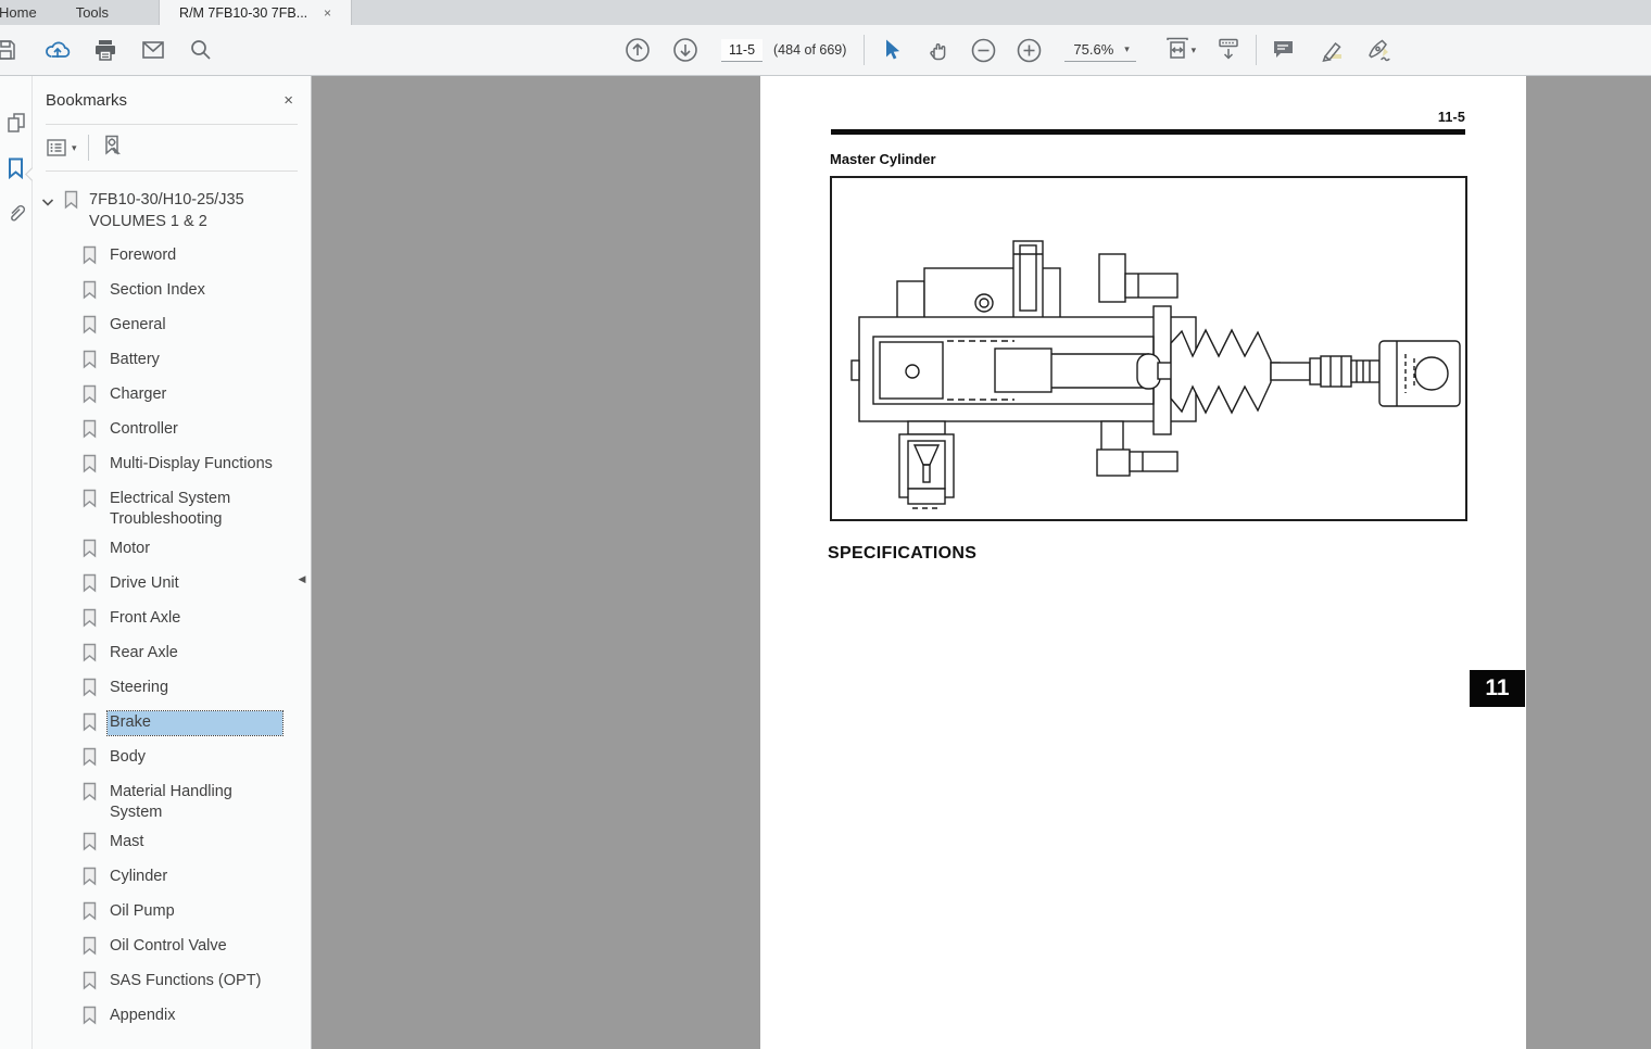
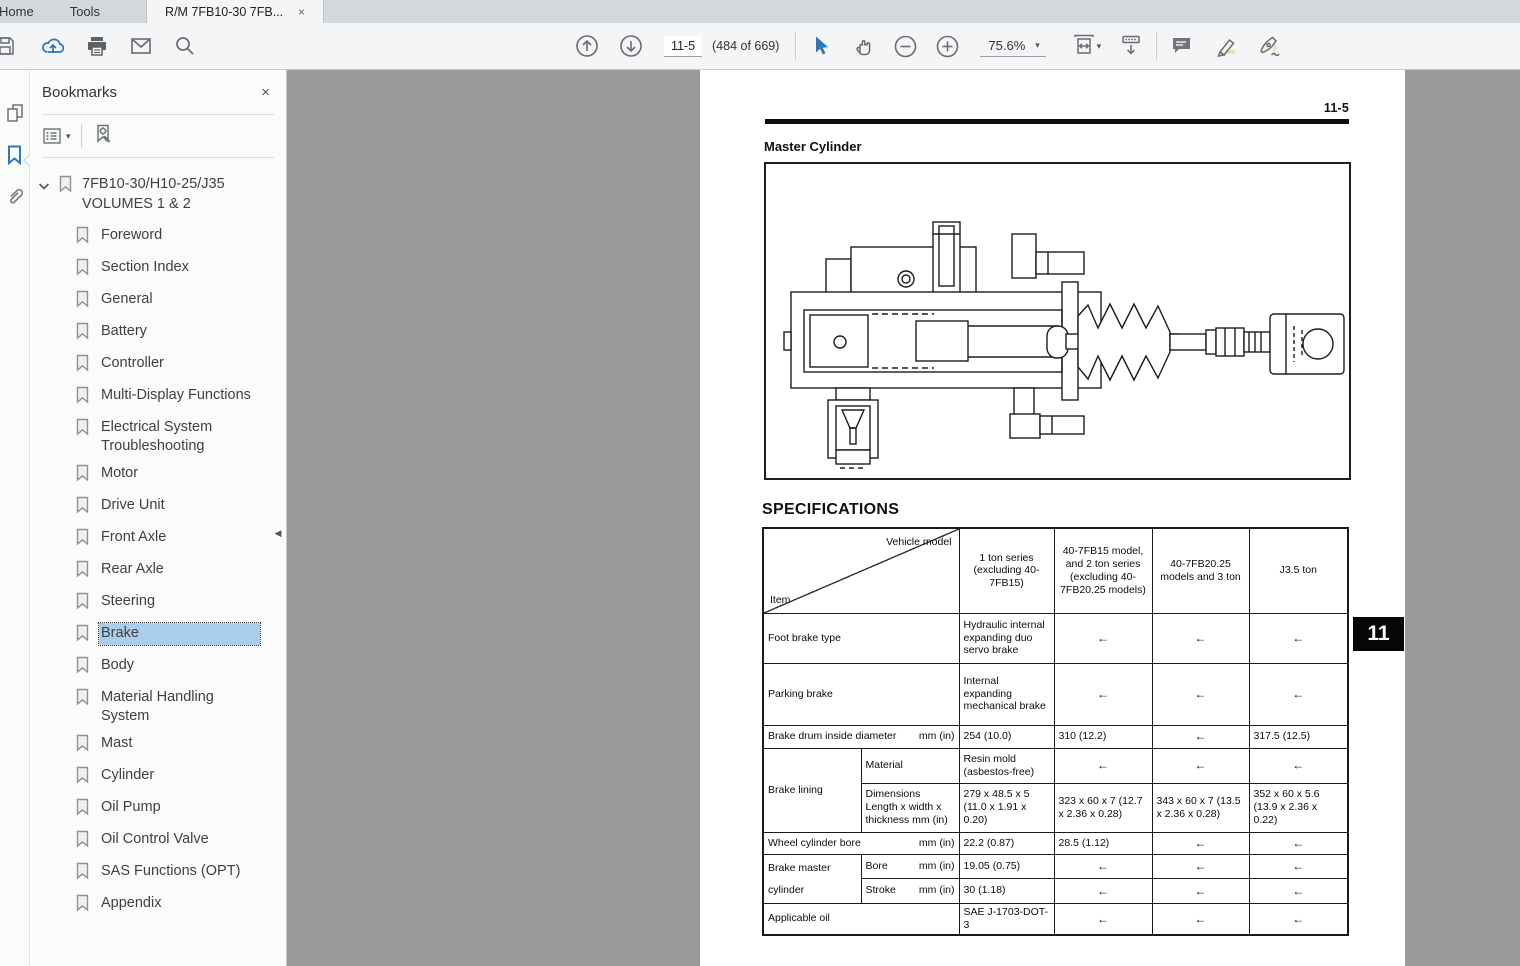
  Home
  Tools
  R/M 7FB10-30 7FB...
  ×
  11-5
  (484 of 669)
  75.6%
  ▾
  ▾
  Bookmarks
  ×
  ▾
  7FB10-30/H10-25/J35
  VOLUMES 1 & 2
  Foreword
  Section Index
  General
  Battery
- Charger
  Controller
  Multi-Display Functions
  Electrical System Troubleshooting
  Motor
  Drive Unit
  Front Axle
  Rear Axle
  Steering
  Brake
  Body
  Material Handling System
  Mast
  Cylinder
  Oil Pump
  Oil Control Valve
  SAS Functions (OPT)
  Appendix
  ◀
  11-5
  Master Cylinder
  SPECIFICATIONS
+ Vehicle model Item	1 ton series (excluding 40-7FB15)	40-7FB15 model, and 2 ton series (excluding 40-7FB20.25 models)	40-7FB20.25 models and 3 ton	J3.5 ton
+ Foot brake type	Hydraulic internal expanding duo servo brake	←	←	←
+ Parking brake	Internal expanding mechanical brake	←	←	←
+ Brake drum inside diameter mm (in)	254 (10.0)	310 (12.2)	←	317.5 (12.5)
+ Brake lining	Material	Resin mold (asbestos-free)	←	←	←
+ Dimensions Length x width x thickness mm (in)	279 x 48.5 x 5 (11.0 x 1.91 x 0.20)	323 x 60 x 7 (12.7 x 2.36 x 0.28)	343 x 60 x 7 (13.5 x 2.36 x 0.28)	352 x 60 x 5.6 (13.9 x 2.36 x 0.22)
+ Wheel cylinder bore mm (in)	22.2 (0.87)	28.5 (1.12)	←	←
+ Brake master cylinder	Bore mm (in)	19.05 (0.75)	←	←	←
+ Stroke mm (in)	30 (1.18)	←	←	←
+ Applicable oil	SAE J-1703-DOT-3	←	←	←
  11
